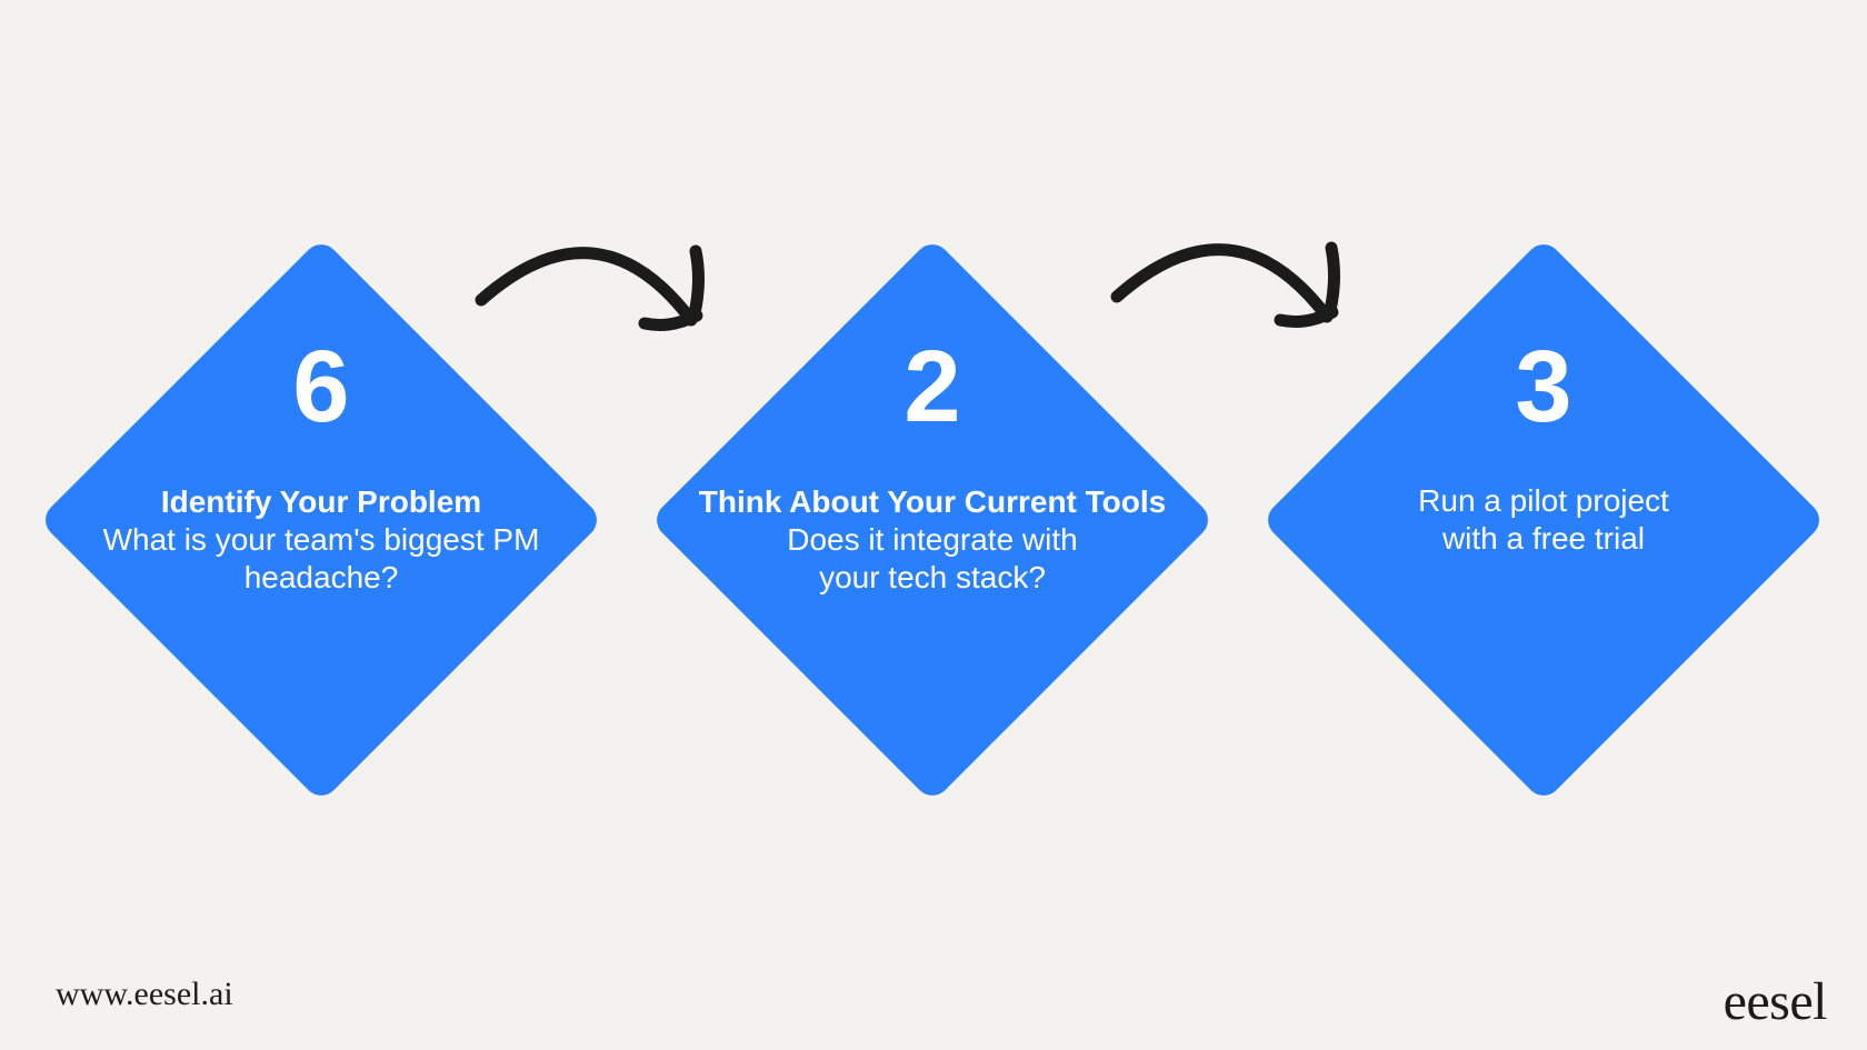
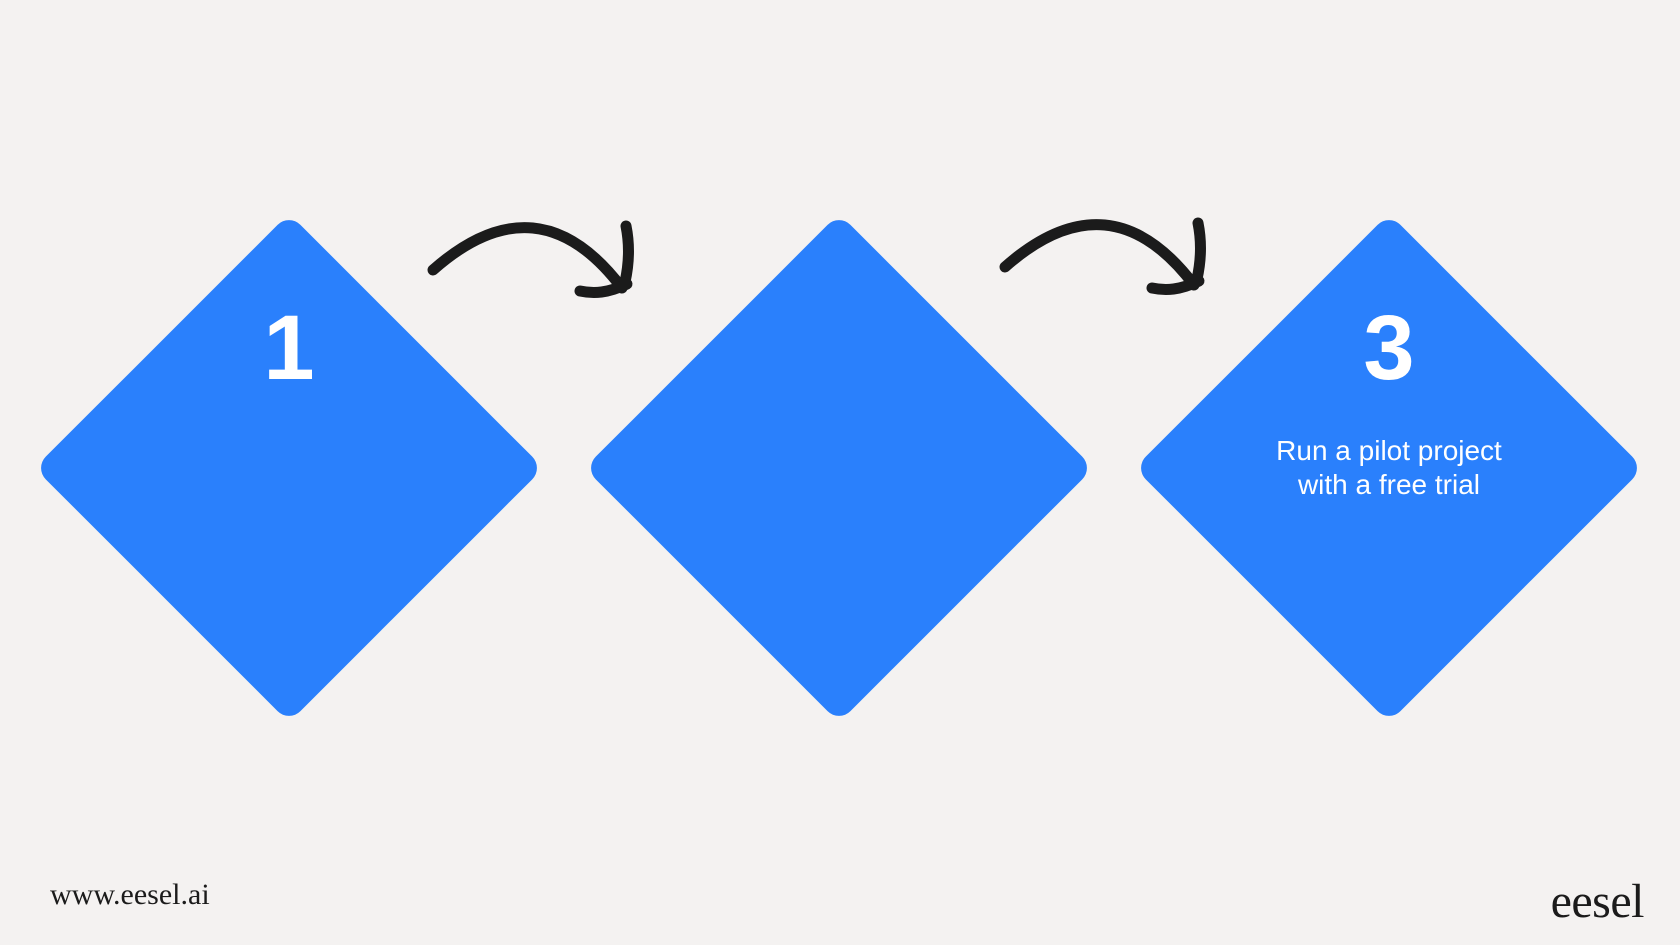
- 6
+ 1
- Identify Your Problem
- What is your team's biggest PM
- headache?
- 2
- Think About Your Current Tools
- Does it integrate with
- your tech stack?
  3
  Run a pilot project
  with a free trial
  www.eesel.ai
  eesel
